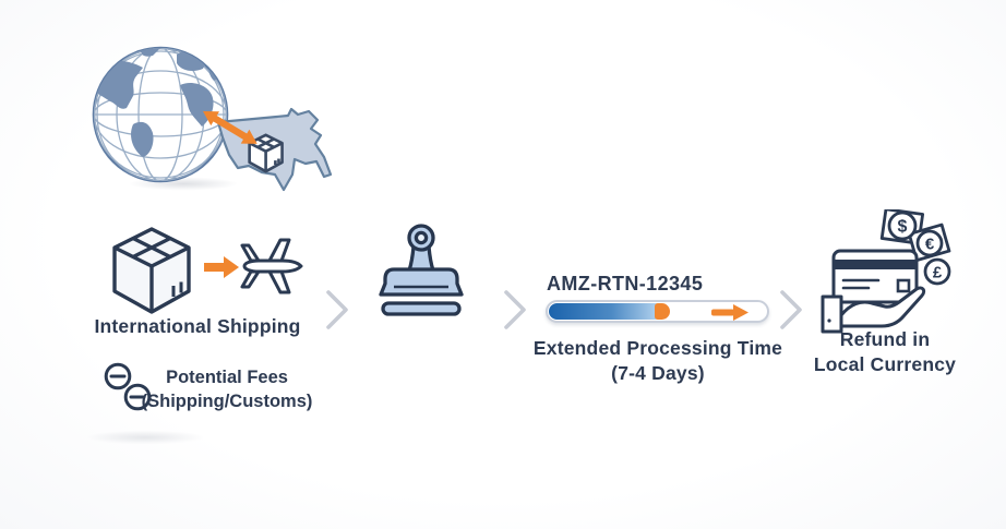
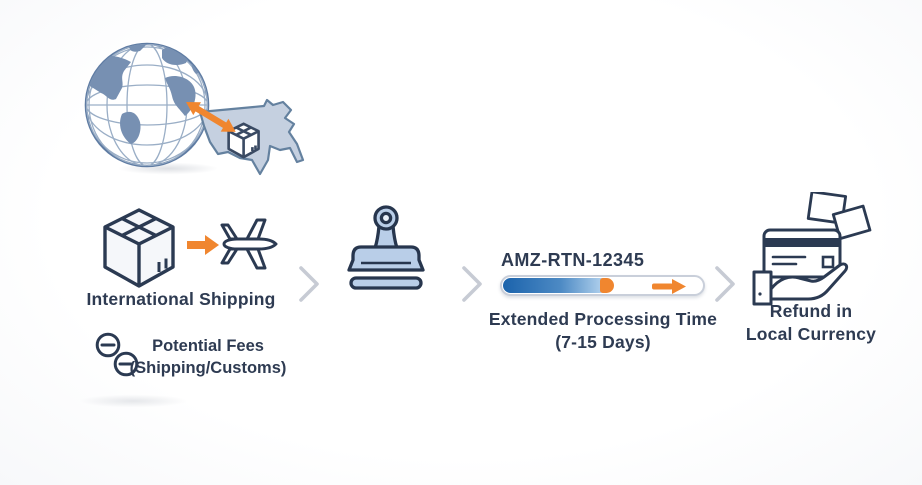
  International Shipping
  Potential Fees
  (Shipping/Customs)
  AMZ-RTN-12345
  Extended Processing Time
- (7-4 Days)
+ (7-15 Days)
- $
- €
- £
  Refund in
  Local Currency
